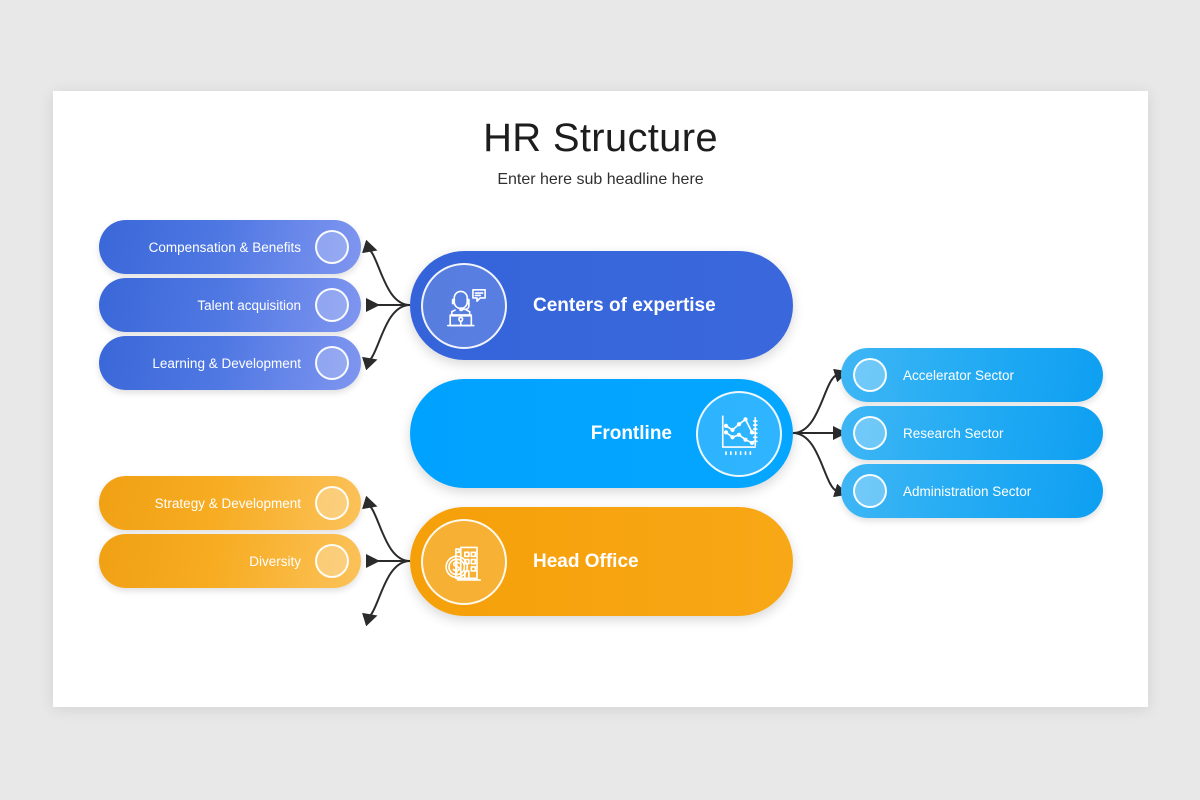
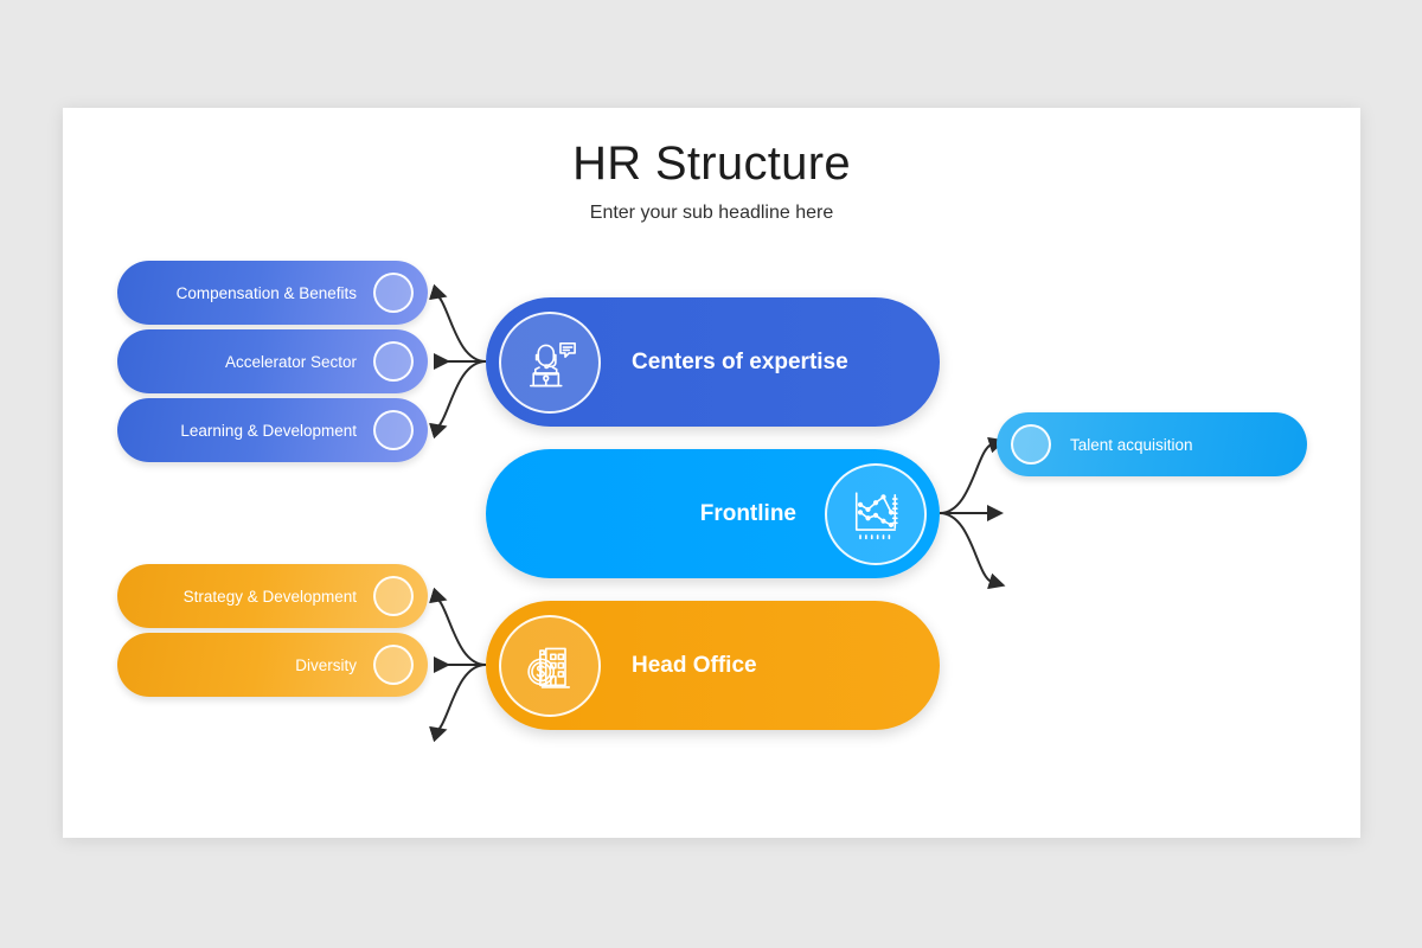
  HR Structure
- Enter here sub headline here
+ Enter your sub headline here
  Compensation & Benefits
- Talent acquisition
+ Accelerator Sector
  Learning & Development
  Strategy & Development
  Diversity
- Accelerator Sector
+ Talent acquisition
- Research Sector
- Administration Sector
  Centers of expertise
  Frontline
  Head Office
